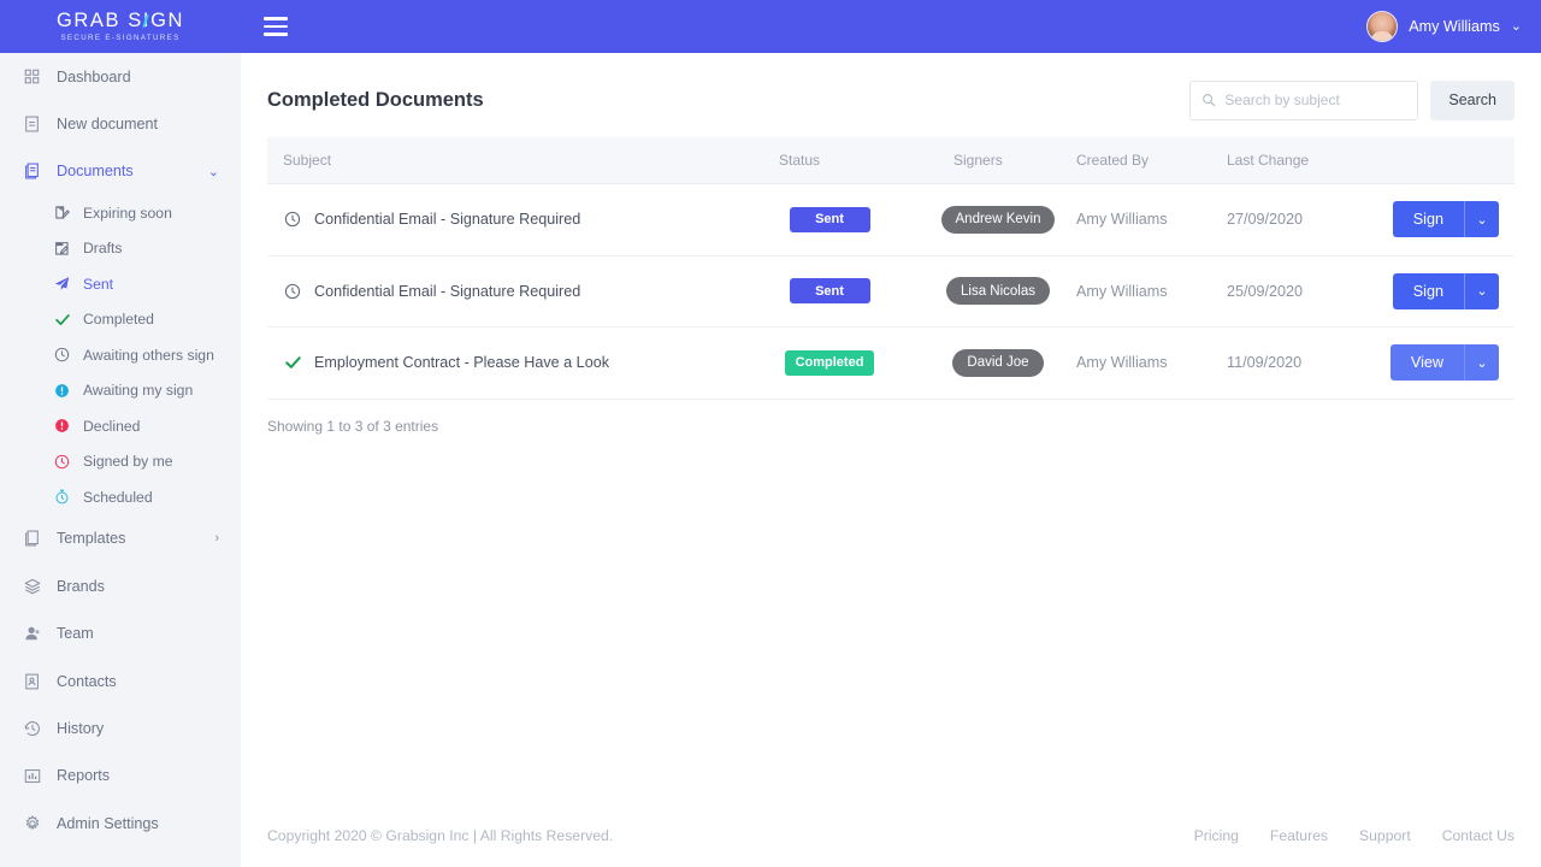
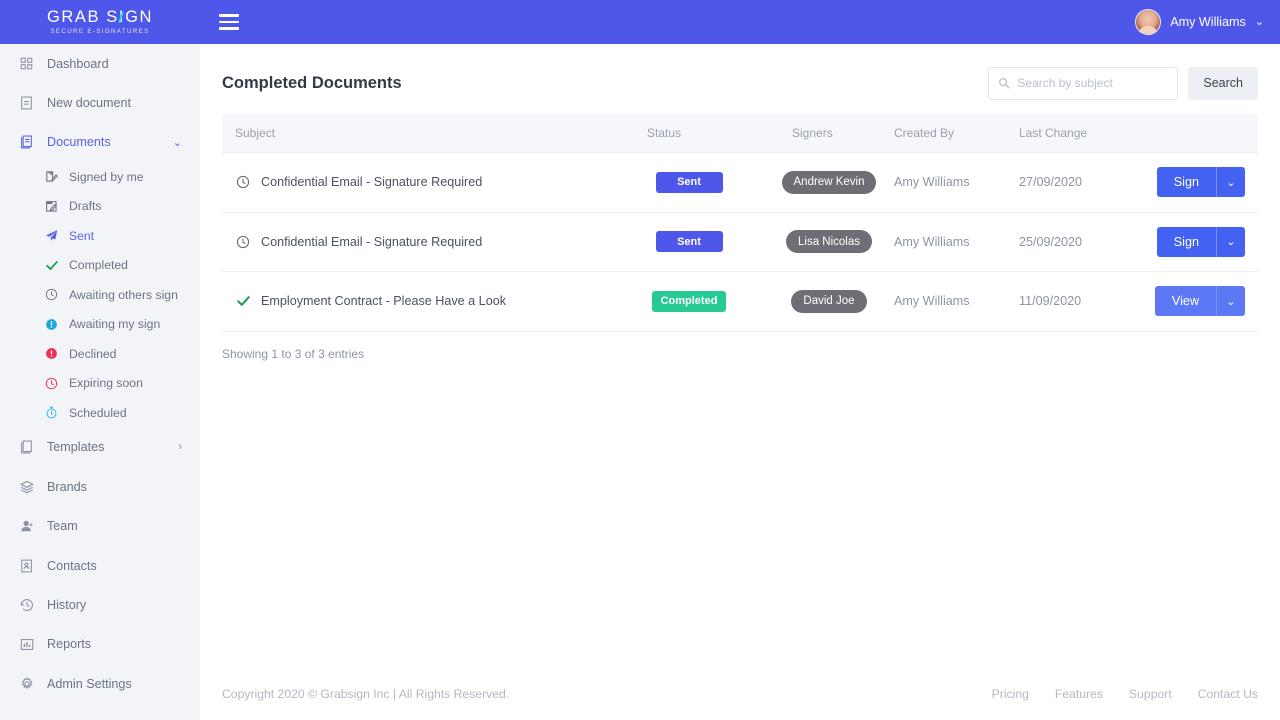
  GRAB SIGN
  Amy Williams
  ⌄
  Dashboard
  New document
  Documents
  ⌄
- Expiring soon
+ Signed by me
  Drafts
  Sent
  Completed
  Awaiting others sign
  Awaiting my sign
  Declined
- Signed by me
+ Expiring soon
  Scheduled
  Templates
  ›
  Brands
  Team
  Contacts
  History
  Reports
  Admin Settings
  Completed Documents
  Search by subject
  Search
  Subject
  Status
  Signers
  Created By
  Last Change
  Confidential Email - Signature Required
  Sent
  Andrew Kevin
  Amy Williams
  27/09/2020
  Sign
  ⌄
  Confidential Email - Signature Required
  Sent
  Lisa Nicolas
  Amy Williams
  25/09/2020
  Sign
  ⌄
  Employment Contract - Please Have a Look
  Completed
  David Joe
  Amy Williams
  11/09/2020
  View
  ⌄
  Showing 1 to 3 of 3 entries
  Copyright 2020 © Grabsign Inc | All Rights Reserved.
  Pricing
  Features
  Support
  Contact Us
